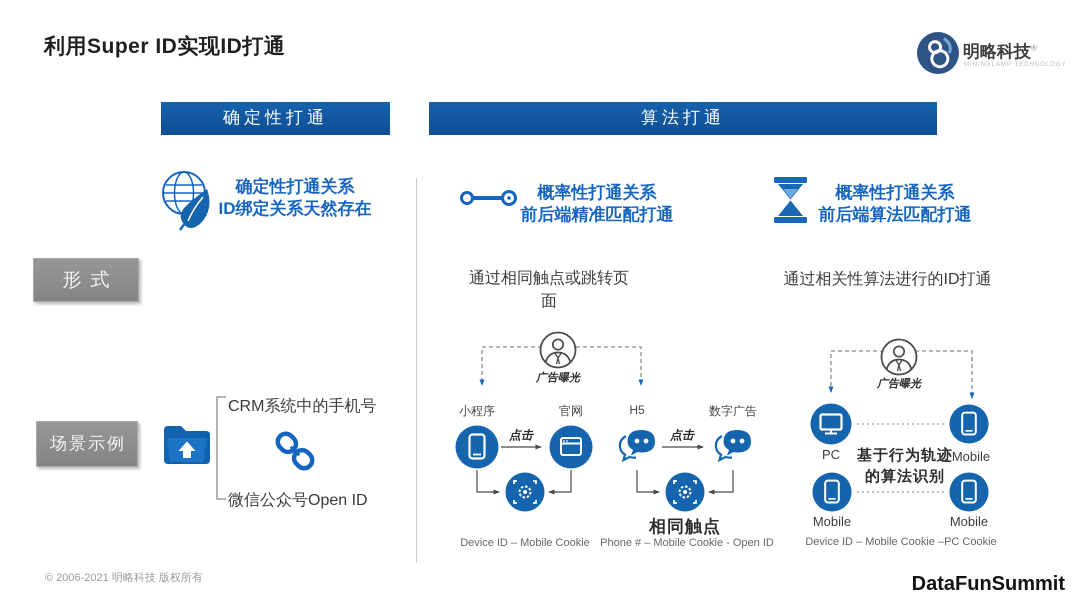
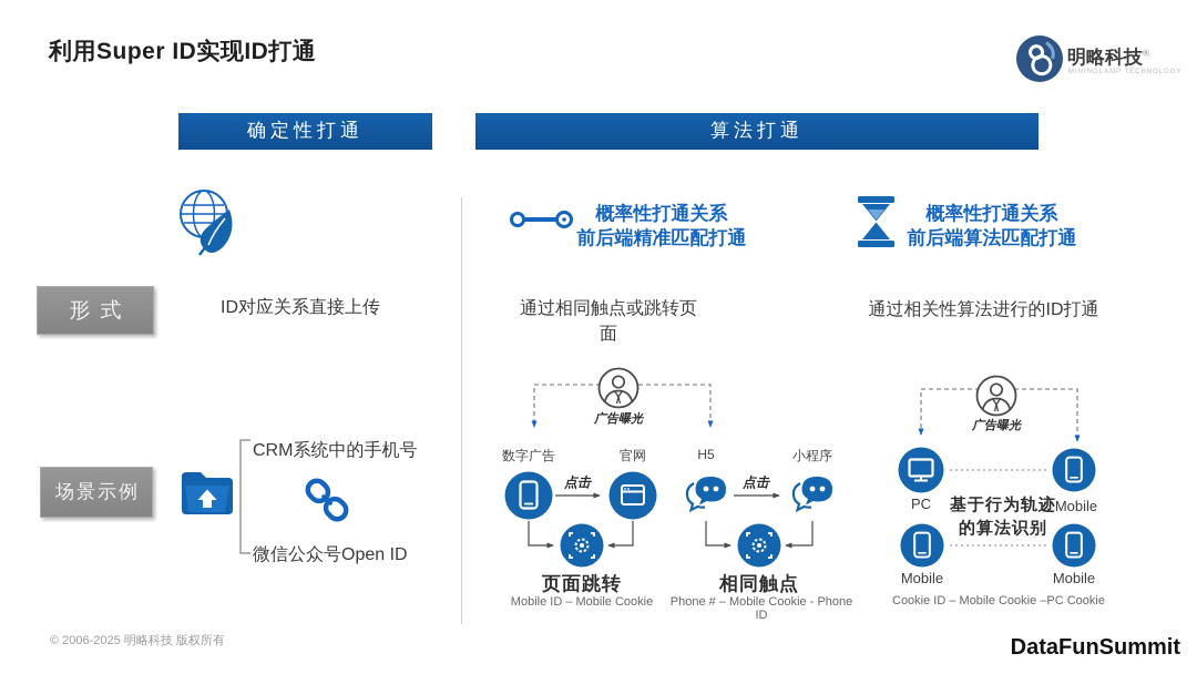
  利用Super ID实现ID打通
  明略科技®
  确定性打通
  算法打通
- 确定性打通关系
- ID绑定关系天然存在
  概率性打通关系
  前后端精准匹配打通
  概率性打通关系
  前后端算法匹配打通
  形式
+ ID对应关系直接上传
  通过相同触点或跳转页面
  通过相关性算法进行的ID打通
  场景示例
  CRM系统中的手机号
  微信公众号Open ID
  广告曝光
- 小程序
+ 数字广告
  官网
  H5
- 数字广告
+ 小程序
  点击
  点击
+ 页面跳转
- Device ID – Mobile Cookie
+ Mobile ID – Mobile Cookie
  相同触点
- Phone # – Mobile Cookie - Open ID
+ Phone # – Mobile Cookie - Phone ID
  广告曝光
  PC
  Mobile
  基于行为轨迹
  的算法识别
  Mobile
  Mobile
- Device ID – Mobile Cookie –PC Cookie
+ Cookie ID – Mobile Cookie –PC Cookie
- © 2006-2021 明略科技 版权所有
+ © 2006-2025 明略科技 版权所有
  DataFunSummit
